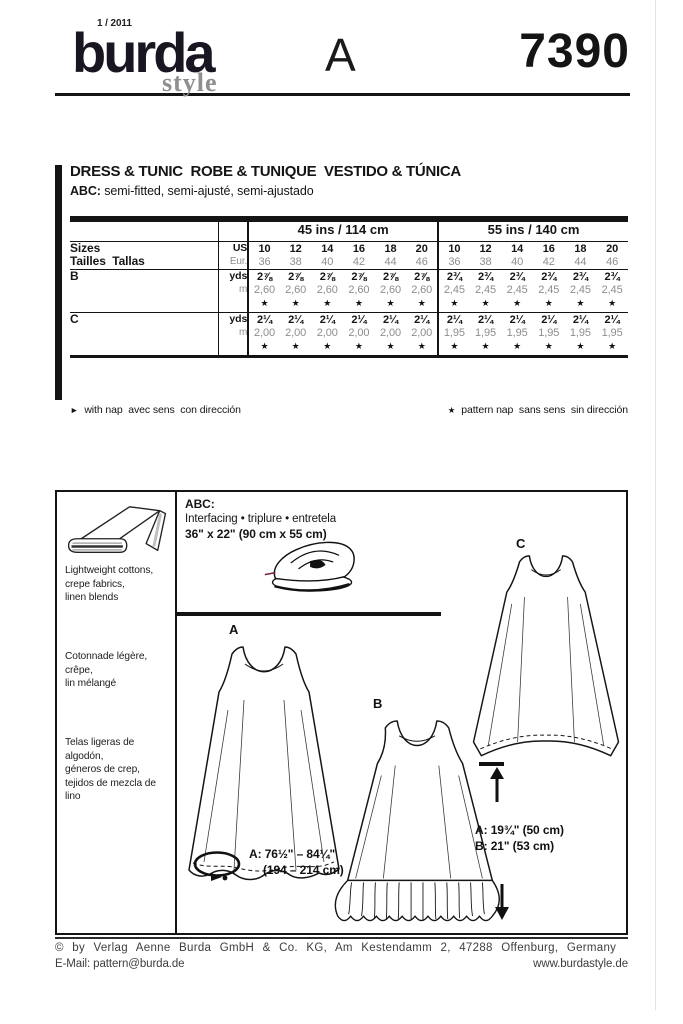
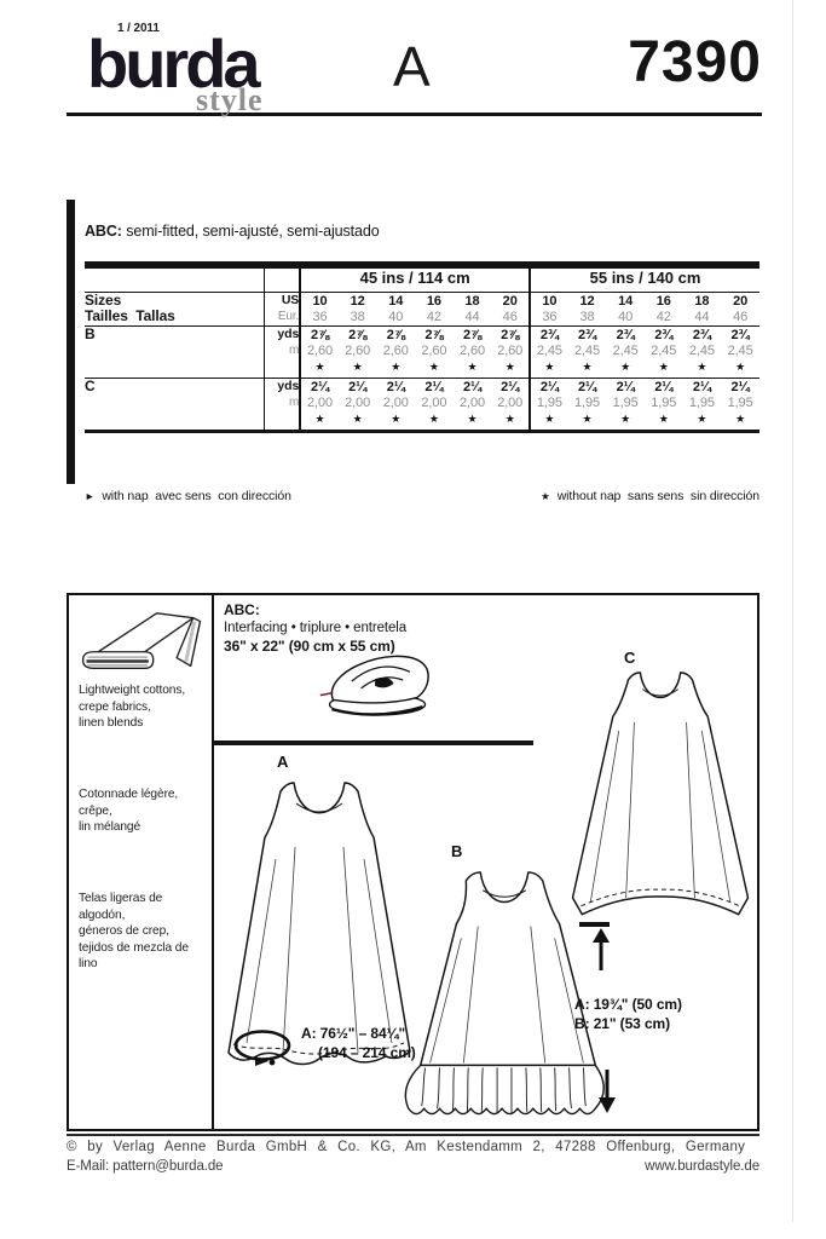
  1 / 2011
  burda
  style
  A
  7390
- DRESS & TUNIC ROBE & TUNIQUE VESTIDO & TÚNICA
  ABC: semi-fitted, semi-ajusté, semi-ajustado
  		45 ins / 114 cm	55 ins / 140 cm
  Sizes Tailles Tallas	US Eur.	1036	1238	1440	1642	1844	2046	1036	1238	1440	1642	1844	2046
  B	yds m	2⅞2,60★	2⅞2,60★	2⅞2,60★	2⅞2,60★	2⅞2,60★	2⅞2,60★	2¾2,45★	2¾2,45★	2¾2,45★	2¾2,45★	2¾2,45★	2¾2,45★
  C	yds m	2¼2,00★	2¼2,00★	2¼2,00★	2¼2,00★	2¼2,00★	2¼2,00★	2¼1,95★	2¼1,95★	2¼1,95★	2¼1,95★	2¼1,95★	2¼1,95★
  ► with nap avec sens con dirección
- ★ pattern nap sans sens sin dirección
+ ★ without nap sans sens sin dirección
  Lightweight cottons,
  crepe fabrics,
  linen blends
  Cotonnade légère, crêpe,
  lin mélangé
  Telas ligeras de algodón,
  géneros de crep,
  tejidos de mezcla de lino
  ABC:
  Interfacing • triplure • entretela
  36" x 22" (90 cm x 55 cm)
  A
  B
  C
  A: 76½" – 84¼"
  (194 – 214 cm)
  A: 19¾" (50 cm)
  B: 21" (53 cm)
  © by Verlag Aenne Burda GmbH & Co. KG, Am Kestendamm 2, 47288 Offenburg, Germany
  E-Mail: pattern@burda.de
  www.burdastyle.de
